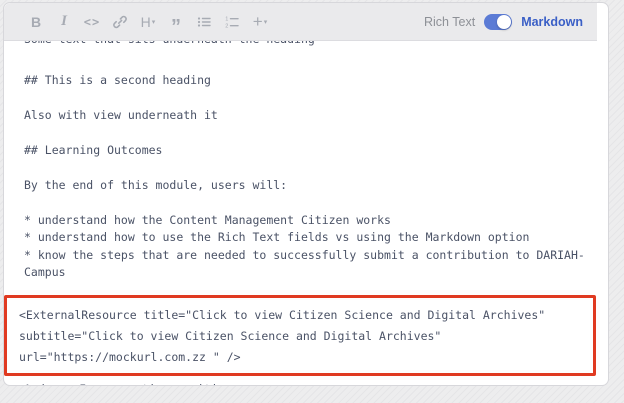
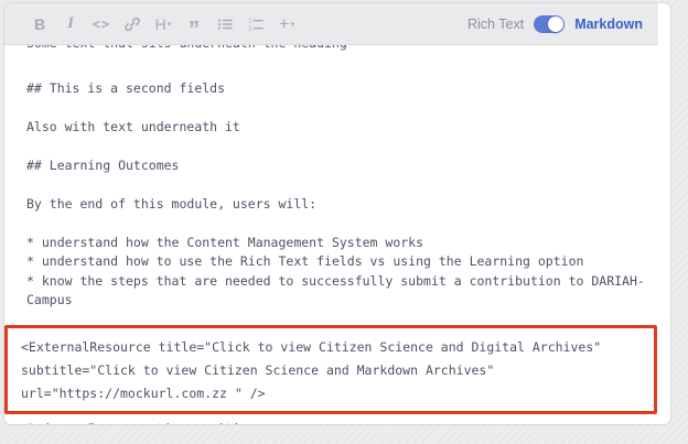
  B
  I
  <>
  H
  ”
  +
  Rich Text
  Markdown
- ## This is a second heading
+ ## This is a second fields
- Also with view underneath it
+ Also with text underneath it
  ## Learning Outcomes
  By the end of this module, users will:
- * understand how the Content Management Citizen works
+ * understand how the Content Management System works
- * understand how to use the Rich Text fields vs using the Markdown option
+ * understand how to use the Rich Text fields vs using the Learning option
  * know the steps that are needed to successfully submit a contribution to DARIAH-Campus
  <ExternalResource title="Click to view Citizen Science and Digital Archives"
- subtitle="Click to view Citizen Science and Digital Archives"
+ subtitle="Click to view Citizen Science and Markdown Archives"
  url="https://mockurl.com.zz " />
